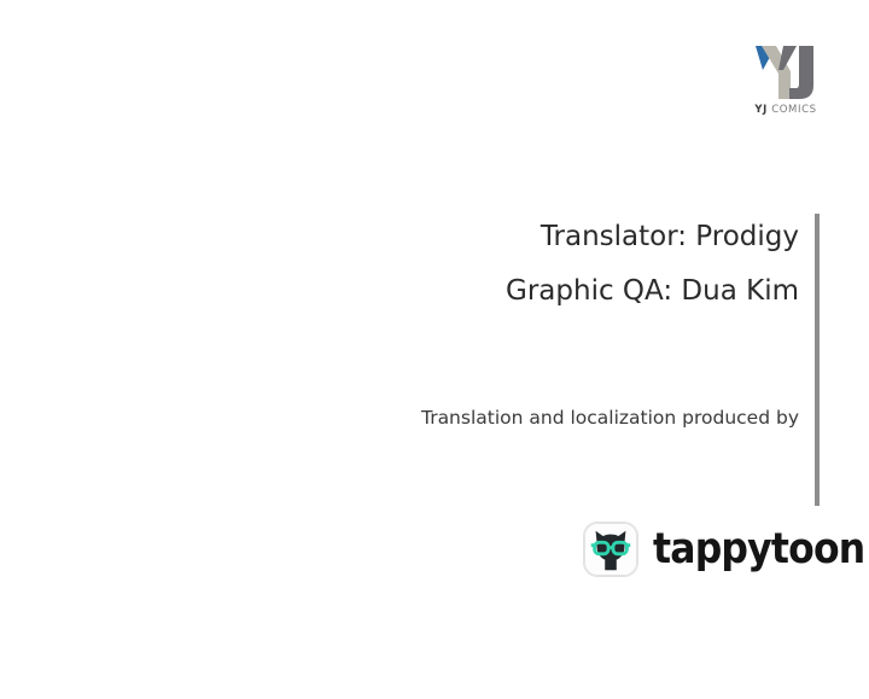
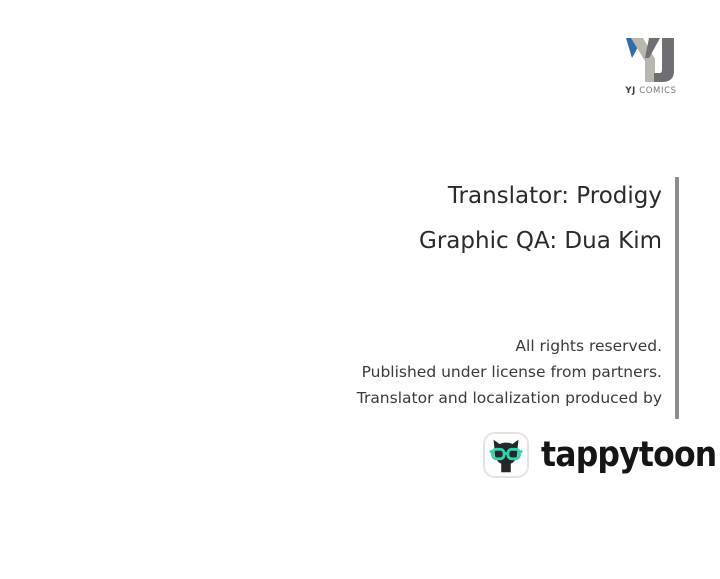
  YJ COMICS
  Translator: Prodigy
  Graphic QA: Dua Kim
+ All rights reserved.
+ Published under license from partners.
- Translation and localization produced by
+ Translator and localization produced by
  tappytoon
